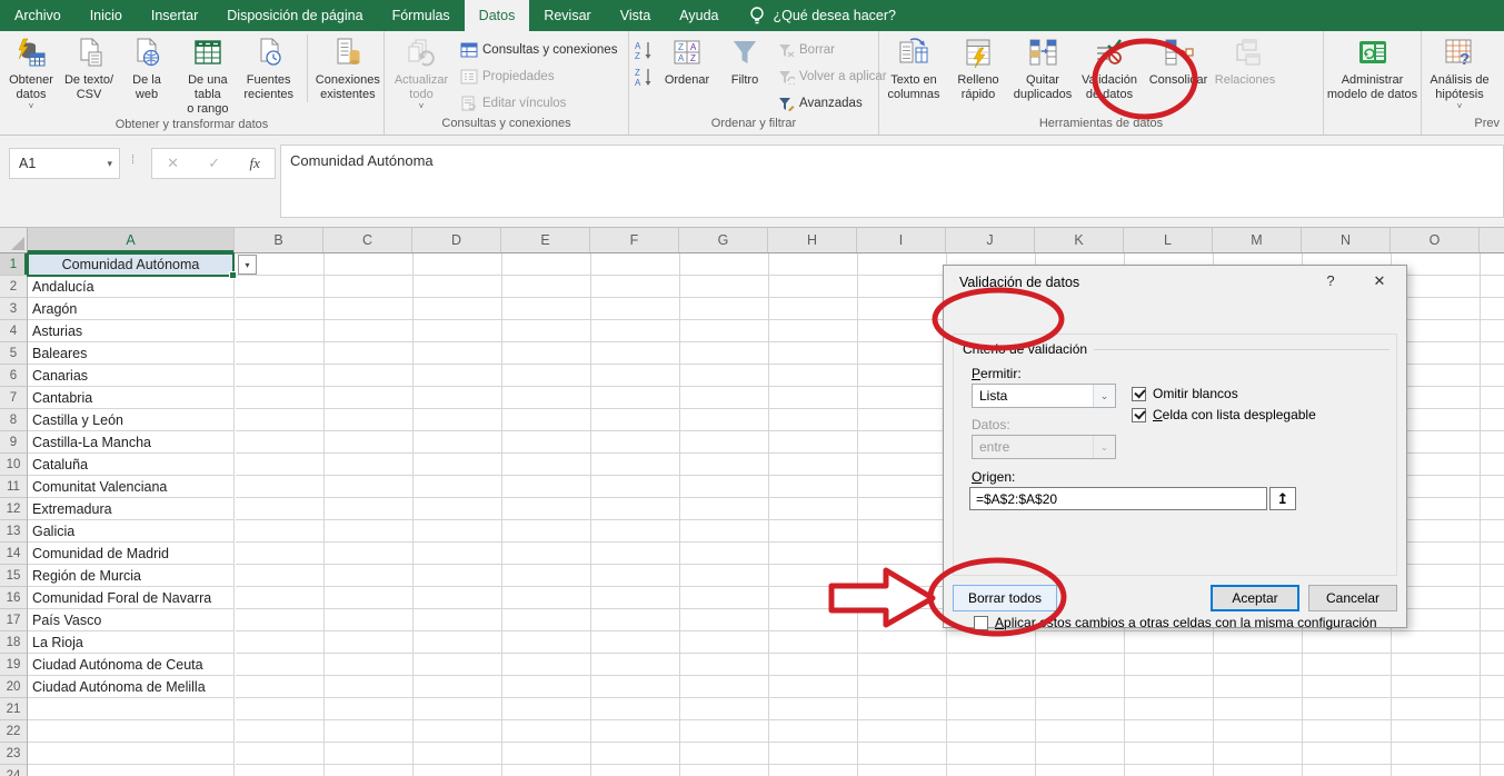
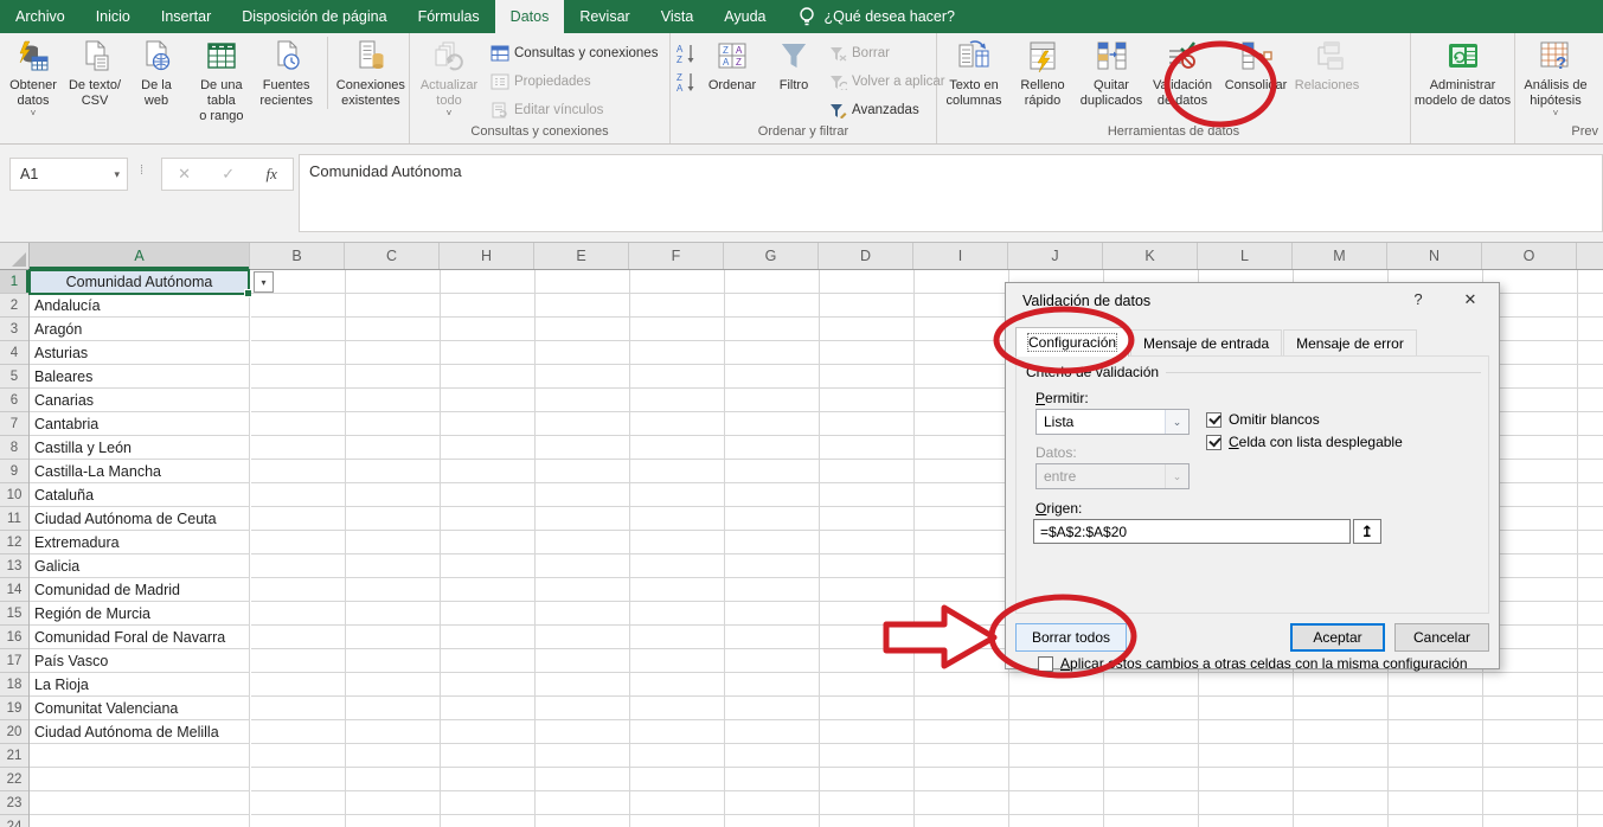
  Archivo
  Inicio
  Insertar
  Disposición de página
  Fórmulas
  Datos
  Revisar
  Vista
  Ayuda
  ¿Qué desea hacer?
  Obtener
  datos
  ˅
  De texto/
  CSV
  De la
  web
  De una tabla
  o rango
  Fuentes
  recientes
  Conexiones
  existentes
- Obtener y transformar datos
  Actualizar
  todo
  ˅
  Consultas y conexiones
  Propiedades
  Editar vínculos
  Consultas y conexiones
  A
  Z
  Z
  A
  Z
  A
  A
  Z
  Ordenar
  Filtro
  Borrar
  Volver a aplicar
  Avanzadas
  Ordenar y filtrar
  Texto en
  columnas
  Relleno
  rápido
  Quitar
  duplicados
  Vidación
  d datos
  Consoliar
  Relaciones
  Herramientas de datos
  Administrar
  modelo de datos
  ?
  Análisis de
  hipótesis
  ˅
  Prev
  A1
  ▾
  ⁞
  ✕
  ✓
  fx
  Comunidad Autónoma
  A
  B
  C
- D
+ H
  E
  F
  G
- H
+ D
  I
  J
  K
  L
  M
  N
  O
  1
  2
  3
  4
  5
  6
  7
  8
  9
  10
  11
  12
  13
  14
  15
  16
  17
  18
  19
  20
  21
  22
  23
  Comunidad Autónoma
  Andalucía
  Aragón
  Asturias
  Baleares
  Canarias
  Cantabria
  Castilla y León
  Castilla-La Mancha
  Cataluña
- Comunitat Valenciana
+ Ciudad Autónoma de Ceuta
  Extremadura
  Galicia
  Comunidad de Madrid
  Región de Murcia
  Comunidad Foral de Navarra
  País Vasco
  La Rioja
- Ciudad Autónoma de Ceuta
+ Comunitat Valenciana
  Ciudad Autónoma de Melilla
  ▾
  Validación de datos
  ?
  ✕
+ Configuración
+ Mensaje de entrada
+ Mensaje de error
  Permitir:
  Lista
  ⌄
  Omitir blancos
  Celda con lista desplegable
  Datos:
  entre
  ⌄
  Origen:
  =$A$2:$A$20
  ↥
  Aplicartos cambios a otras celdas con la misma configuración
  Borrar todos
  Aceptar
  Cancelar
